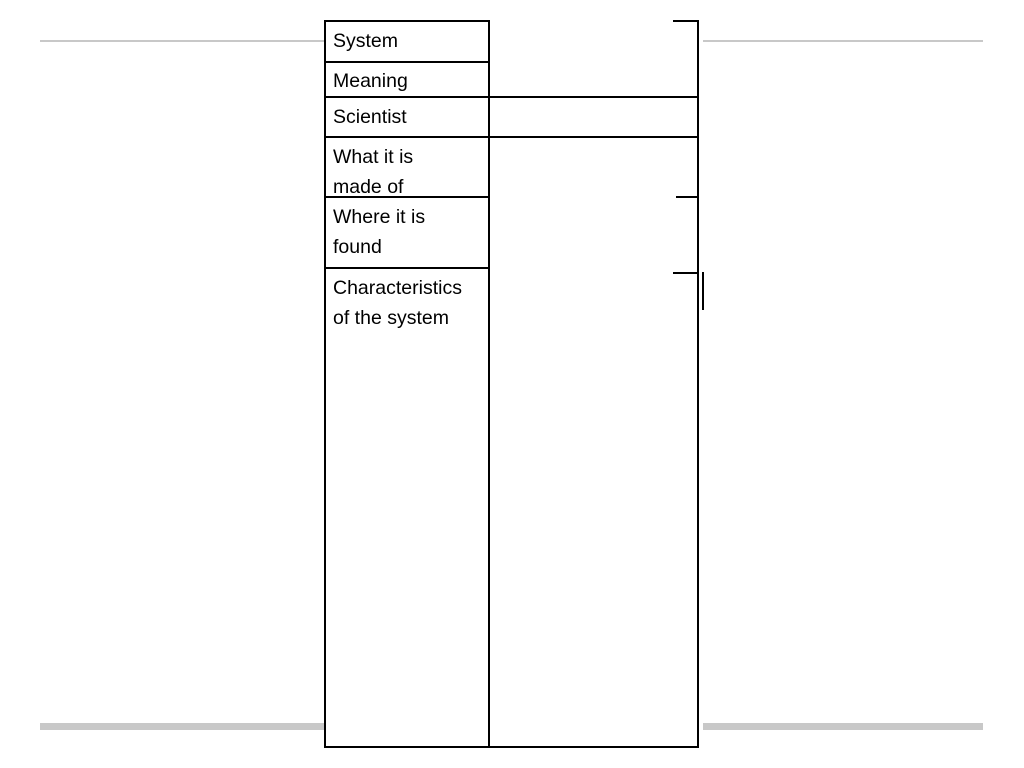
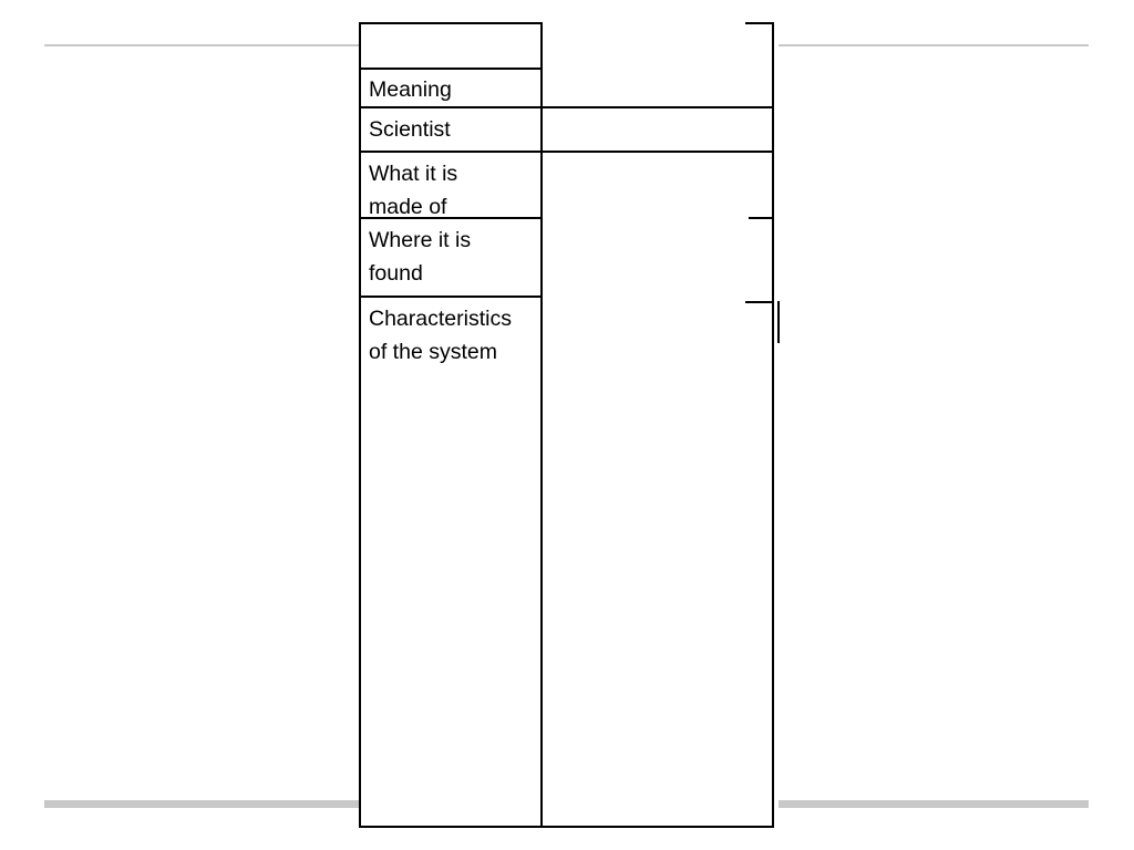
- System
  Meaning
  Scientist
  What it is
  made of
  Where it is
  found
  Characteristics
  of the system
